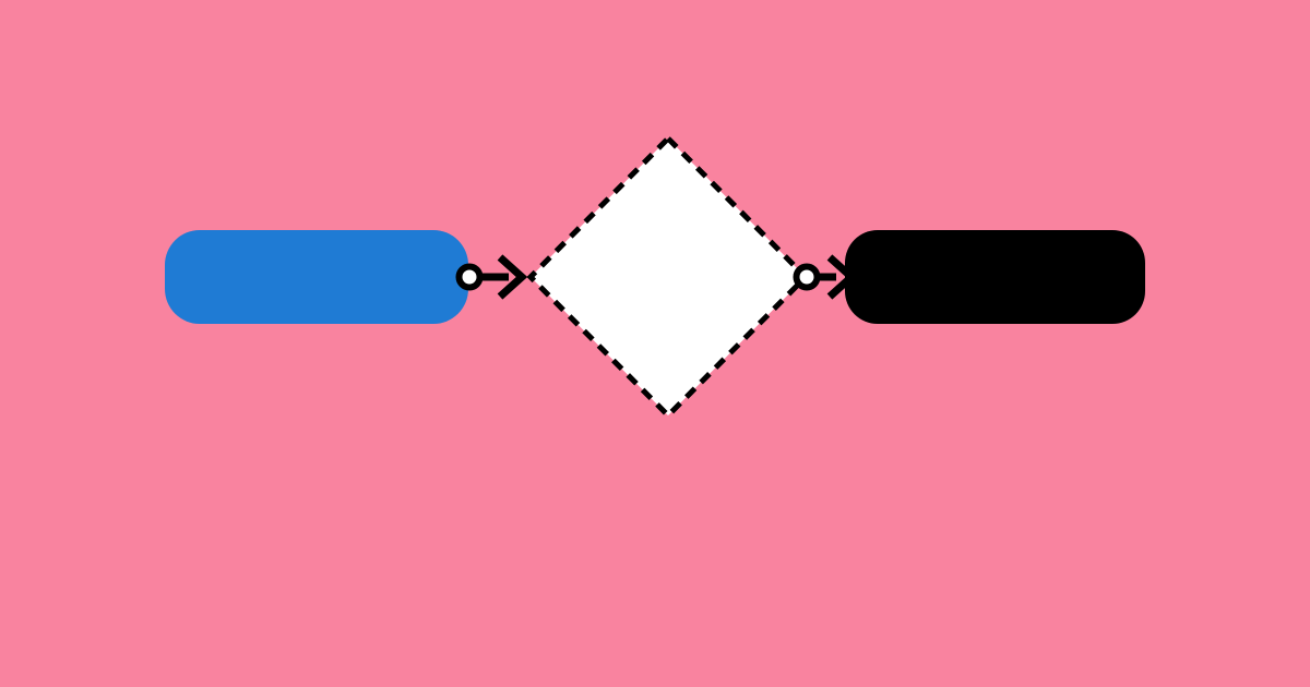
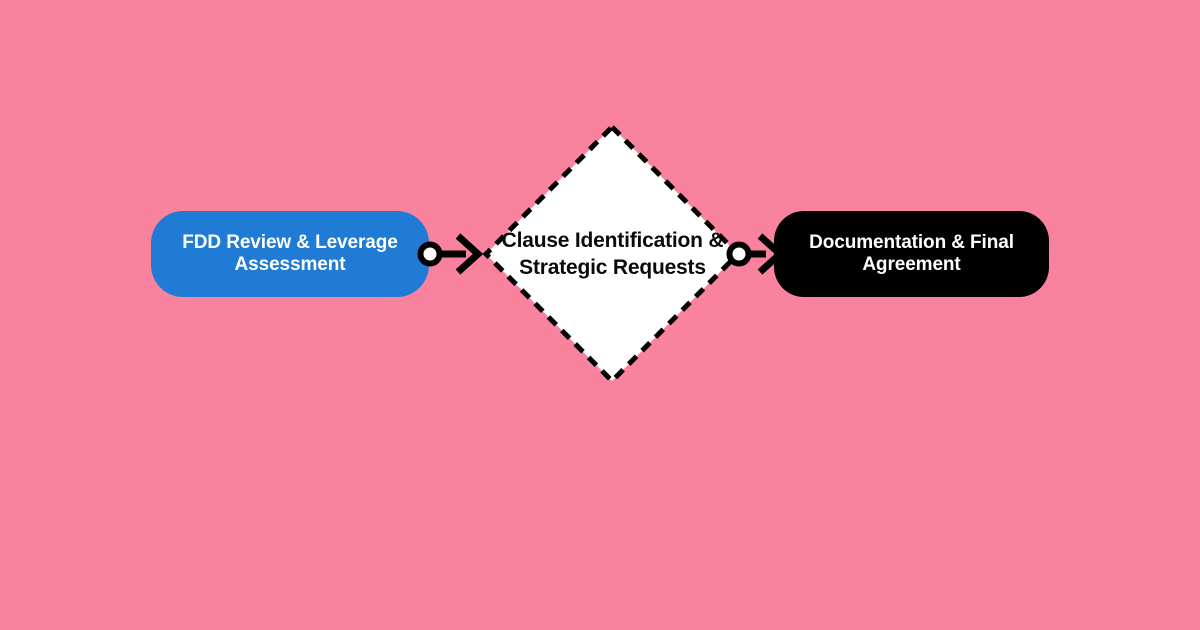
+ FDD Review & Leverage Assessment
+ Clause Identification & Strategic Requests
+ Documentation & Final Agreement
